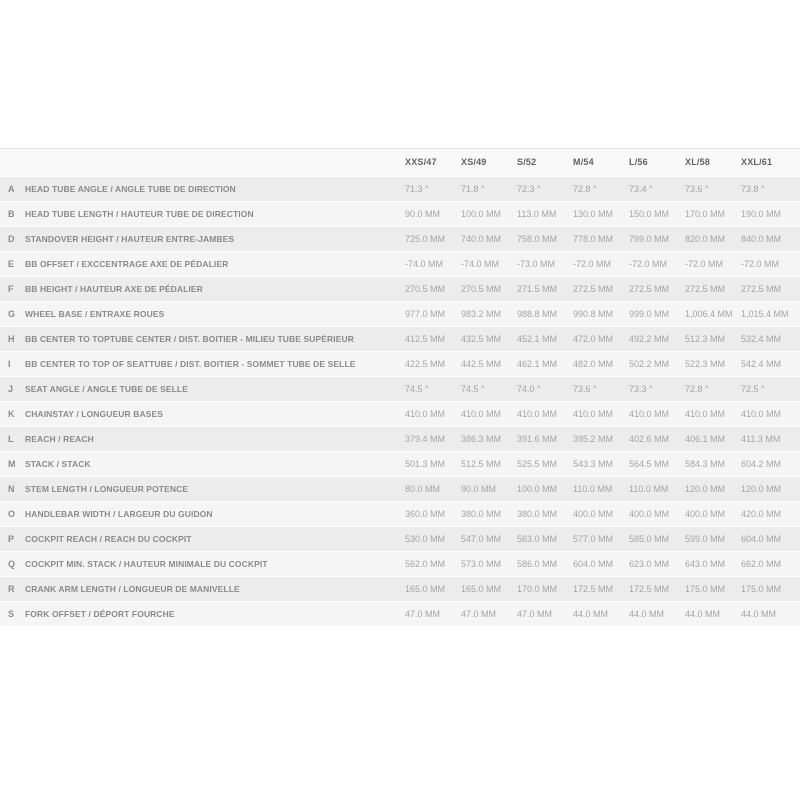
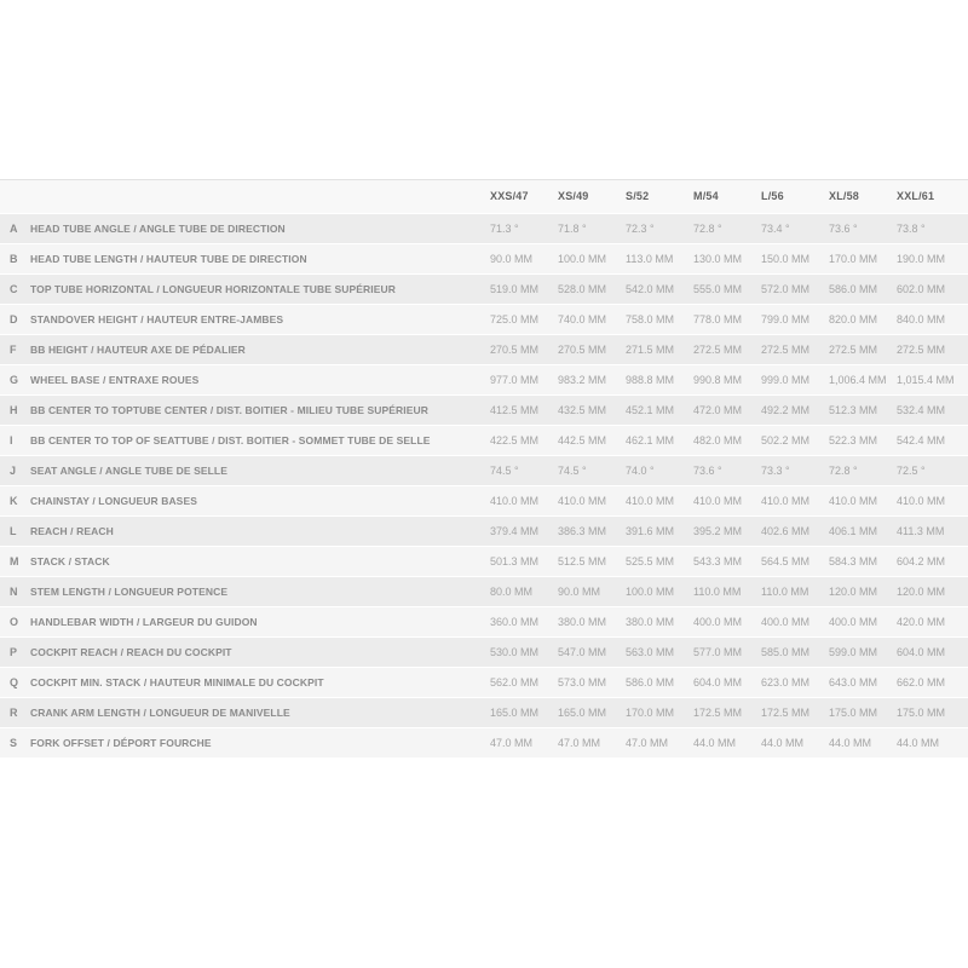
  		XXS/47	XS/49	S/52	M/54	L/56	XL/58	XXL/61
  A	HEAD TUBE ANGLE / ANGLE TUBE DE DIRECTION	71.3 °	71.8 °	72.3 °	72.8 °	73.4 °	73.6 °	73.8 °
  B	HEAD TUBE LENGTH / HAUTEUR TUBE DE DIRECTION	90.0 MM	100.0 MM	113.0 MM	130.0 MM	150.0 MM	170.0 MM	190.0 MM
+ C	TOP TUBE HORIZONTAL / LONGUEUR HORIZONTALE TUBE SUPÉRIEUR	519.0 MM	528.0 MM	542.0 MM	555.0 MM	572.0 MM	586.0 MM	602.0 MM
  D	STANDOVER HEIGHT / HAUTEUR ENTRE-JAMBES	725.0 MM	740.0 MM	758.0 MM	778.0 MM	799.0 MM	820.0 MM	840.0 MM
- E	BB OFFSET / EXCCENTRAGE AXE DE PÉDALIER	-74.0 MM	-74.0 MM	-73.0 MM	-72.0 MM	-72.0 MM	-72.0 MM	-72.0 MM
  F	BB HEIGHT / HAUTEUR AXE DE PÉDALIER	270.5 MM	270.5 MM	271.5 MM	272.5 MM	272.5 MM	272.5 MM	272.5 MM
  G	WHEEL BASE / ENTRAXE ROUES	977.0 MM	983.2 MM	988.8 MM	990.8 MM	999.0 MM	1,006.4 MM	1,015.4 MM
  H	BB CENTER TO TOPTUBE CENTER / DIST. BOITIER - MILIEU TUBE SUPÉRIEUR	412.5 MM	432.5 MM	452.1 MM	472.0 MM	492.2 MM	512.3 MM	532.4 MM
  I	BB CENTER TO TOP OF SEATTUBE / DIST. BOITIER - SOMMET TUBE DE SELLE	422.5 MM	442.5 MM	462.1 MM	482.0 MM	502.2 MM	522.3 MM	542.4 MM
  J	SEAT ANGLE / ANGLE TUBE DE SELLE	74.5 °	74.5 °	74.0 °	73.6 °	73.3 °	72.8 °	72.5 °
  K	CHAINSTAY / LONGUEUR BASES	410.0 MM	410.0 MM	410.0 MM	410.0 MM	410.0 MM	410.0 MM	410.0 MM
  L	REACH / REACH	379.4 MM	386.3 MM	391.6 MM	395.2 MM	402.6 MM	406.1 MM	411.3 MM
  M	STACK / STACK	501.3 MM	512.5 MM	525.5 MM	543.3 MM	564.5 MM	584.3 MM	604.2 MM
  N	STEM LENGTH / LONGUEUR POTENCE	80.0 MM	90.0 MM	100.0 MM	110.0 MM	110.0 MM	120.0 MM	120.0 MM
  O	HANDLEBAR WIDTH / LARGEUR DU GUIDON	360.0 MM	380.0 MM	380.0 MM	400.0 MM	400.0 MM	400.0 MM	420.0 MM
  P	COCKPIT REACH / REACH DU COCKPIT	530.0 MM	547.0 MM	563.0 MM	577.0 MM	585.0 MM	599.0 MM	604.0 MM
  Q	COCKPIT MIN. STACK / HAUTEUR MINIMALE DU COCKPIT	562.0 MM	573.0 MM	586.0 MM	604.0 MM	623.0 MM	643.0 MM	662.0 MM
  R	CRANK ARM LENGTH / LONGUEUR DE MANIVELLE	165.0 MM	165.0 MM	170.0 MM	172.5 MM	172.5 MM	175.0 MM	175.0 MM
  S	FORK OFFSET / DÉPORT FOURCHE	47.0 MM	47.0 MM	47.0 MM	44.0 MM	44.0 MM	44.0 MM	44.0 MM
